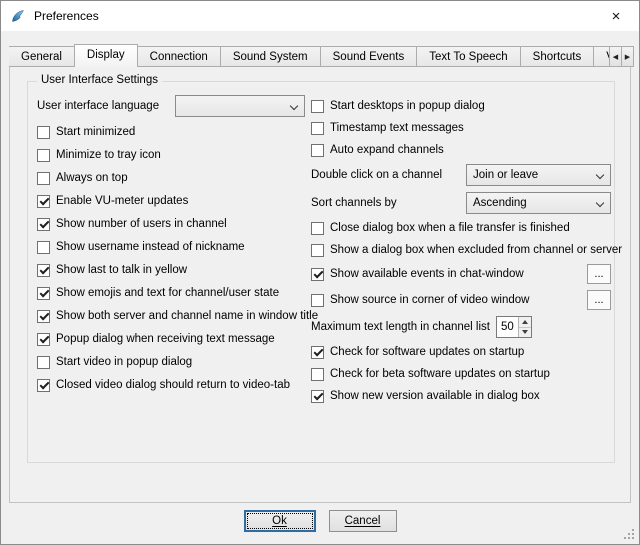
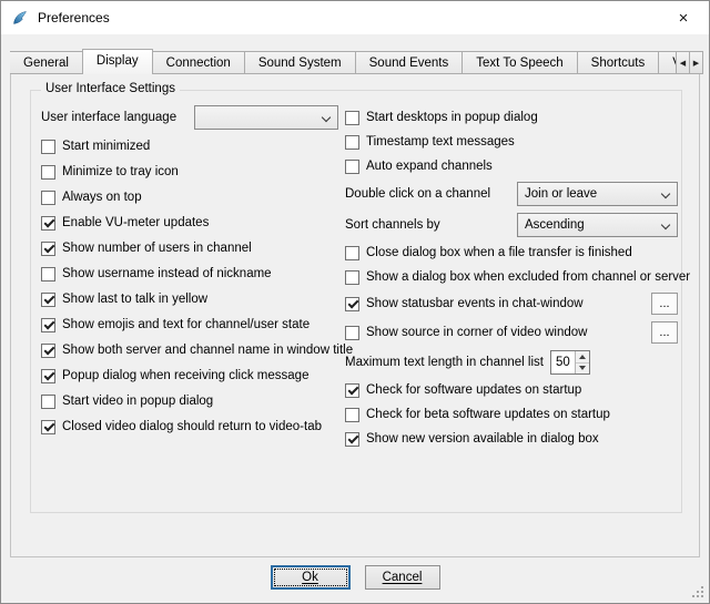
  Preferences
  ×
  General
  Display
  Connection
  Sound System
  Sound Events
  Text To Speech
  Shortcuts
  User Interface Settings
  User interface language
  Start minimized
  Minimize to tray icon
  Always on top
  Enable VU-meter updates
  Show number of users in channel
  Show username instead of nickname
  Show last to talk in yellow
  Show emojis and text for channel/user state
  Show both server and channel name in window title
- Popup dialog when receiving text message
+ Popup dialog when receiving click message
  Start video in popup dialog
  Closed video dialog should return to video-tab
  Start desktops in popup dialog
  Timestamp text messages
  Auto expand channels
  Double click on a channel
  Join or leave
  Sort channels by
  Ascending
  Close dialog box when a file transfer is finished
  Show a dialog box when excluded from channel or server
- Show available events in chat-window
+ Show statusbar events in chat-window
  ...
  Show source in corner of video window
  ...
  Maximum text length in channel list
  50
  Check for software updates on startup
  Check for beta software updates on startup
  Show new version available in dialog box
  Ok
  Cancel
